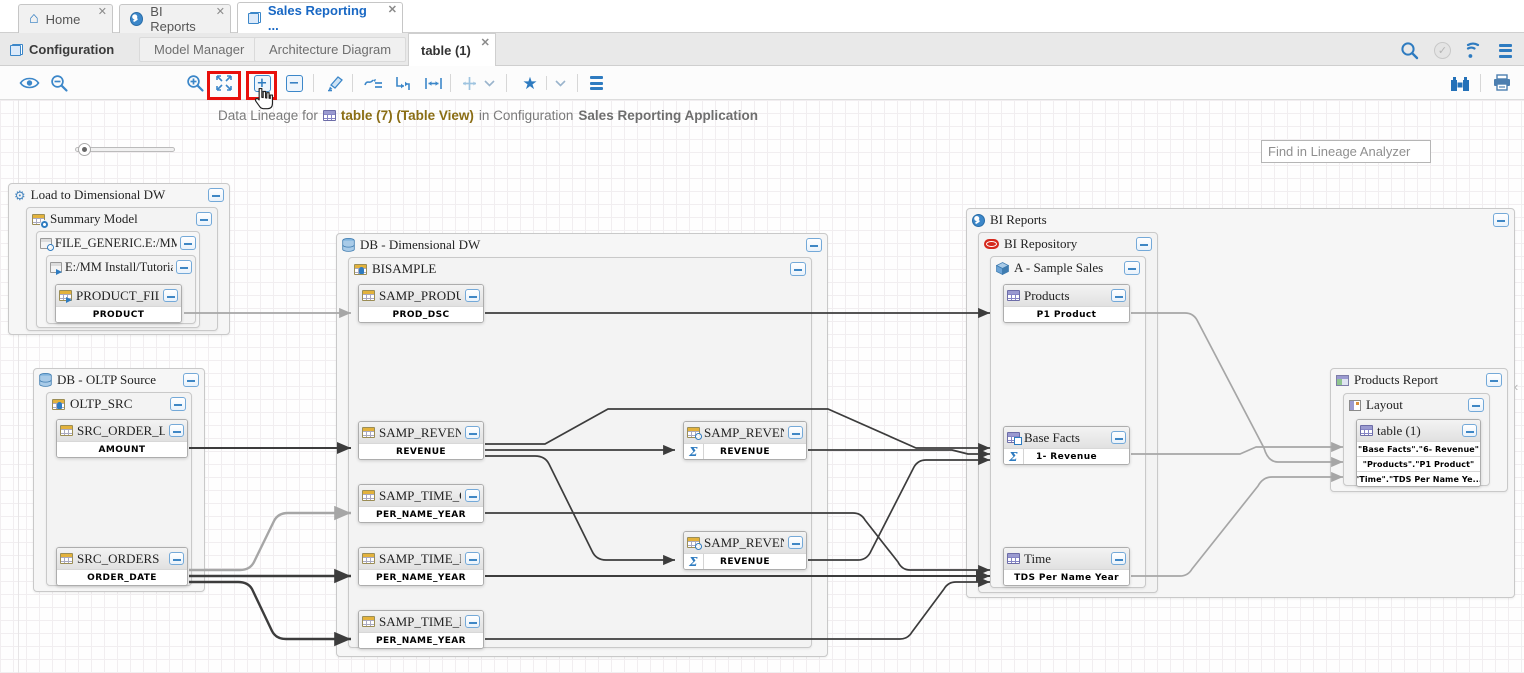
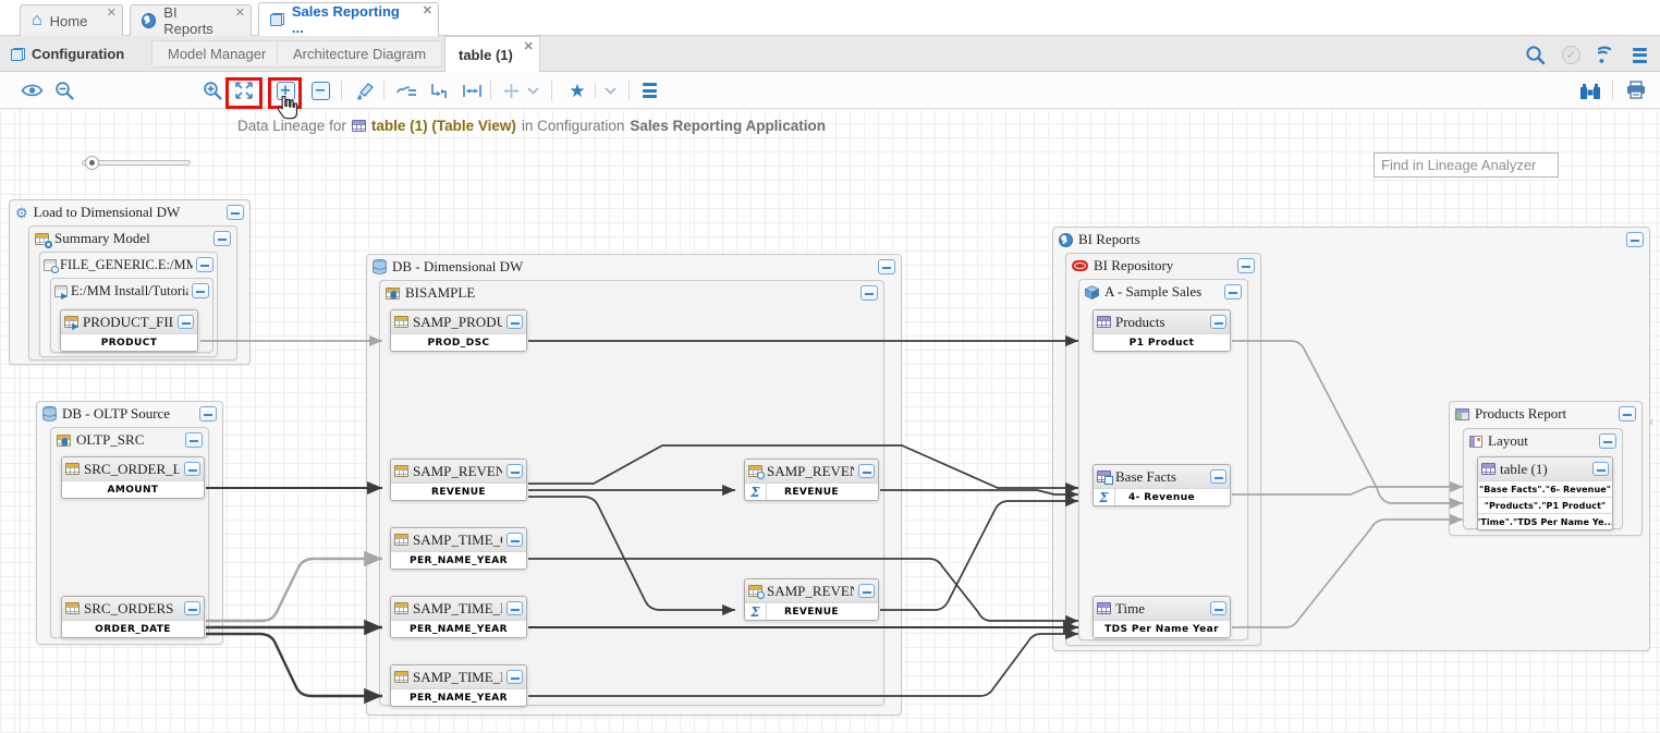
  ⌂
  Home
  ✕
  BI Reports
  ✕
  Sales Reporting ...
  ✕
  Configuration
  Model Manager
  Architecture Diagram
  table (1)
  ✕
  ✓
  +
  −
  ★
  Find in Lineage Analyzer
  Data Lineage for
- table (7) (Table View)
+ table (1) (Table View)
  in Configuration
  Sales Reporting Application
  ⚙
  Load to Dimensional DW
  Summary Model
  FILE_GENERIC.E:/MM
  E:/MM Install/Tutori
  DB - OLTP Source
  OLTP_SRC
  DB - Dimensional DW
  BISAMPLE
  BI Reports
  BI Repository
  A - Sample Sales
  Products Report
  Layout
  PRODUCT_FIL
  PRODUCT
  SRC_ORDER_L
  AMOUNT
  SRC_ORDERS
  ORDER_DATE
  SAMP_PRODU
  PROD_DSC
  SAMP_REVEN
  REVENUE
  SAMP_TIME_
  PER_NAME_YEAR
  SAMP_TIME_
  PER_NAME_YEAR
  SAMP_TIME_
  PER_NAME_YEAR
  Σ
  REVENUE
  Σ
  REVENUE
  Products
  P1 Product
  Base Facts
  Σ
- 1- Revenue
+ 4- Revenue
  Time
  TDS Per Name Year
  table (1)
  "Base Facts"."6- Revenue"
  "Products"."P1 Product"
  "Time"."TDS Per Name Ye..
  ‹
